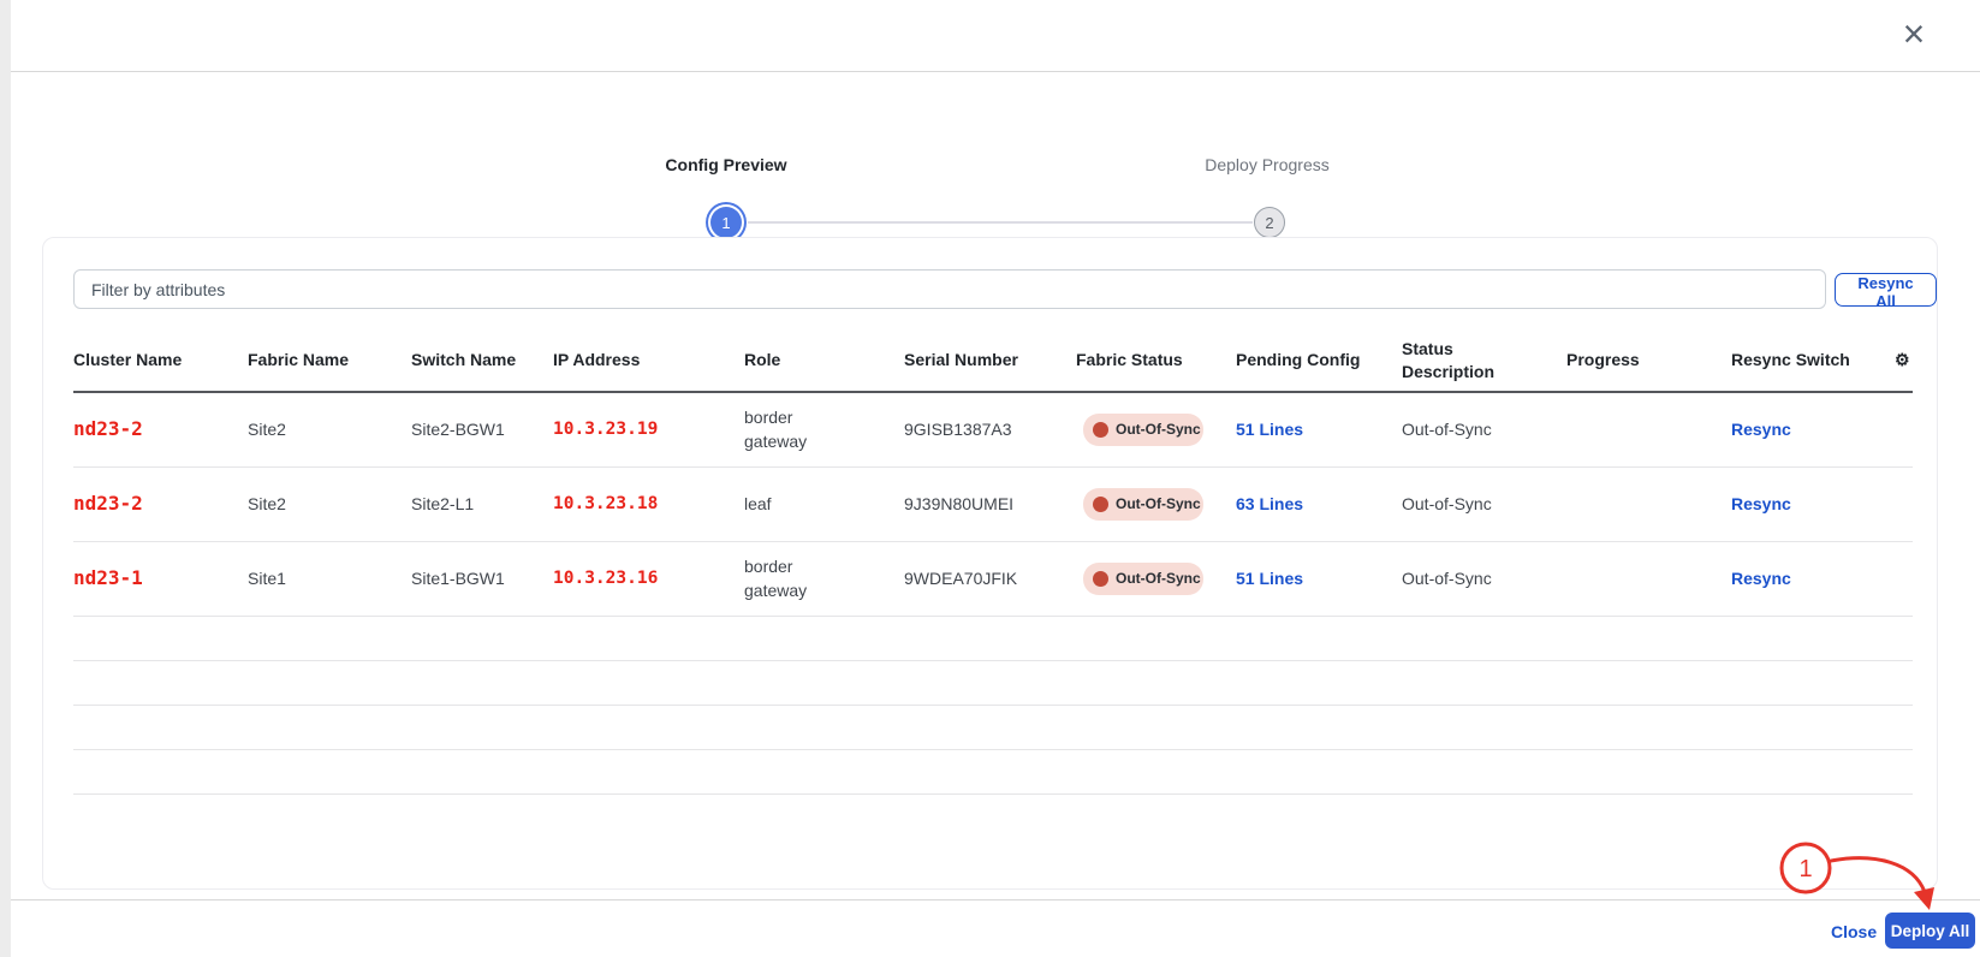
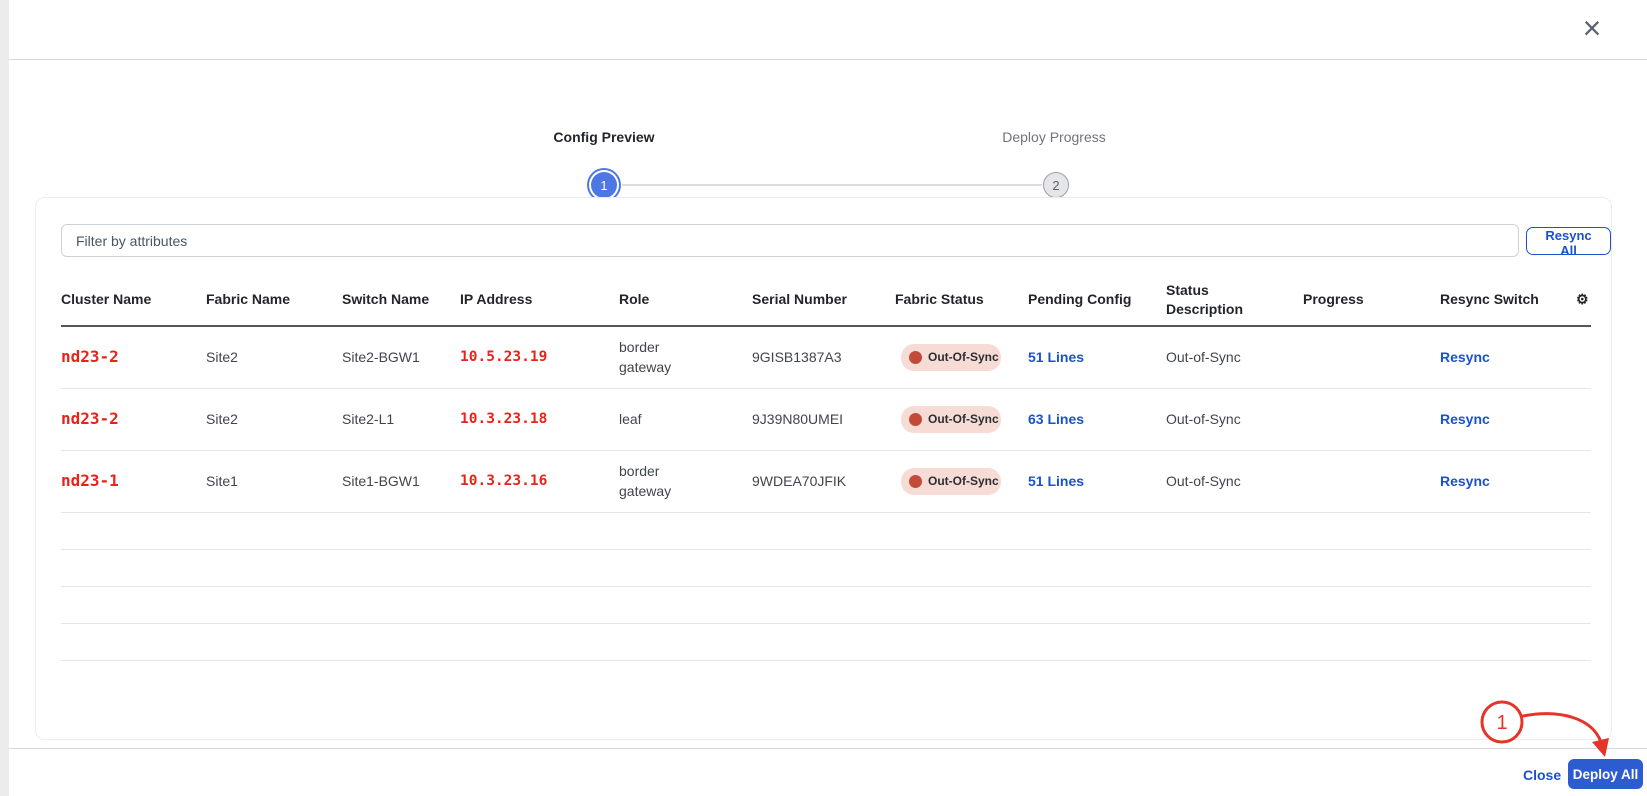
  ×
  1
  Config Preview
  2
  Deploy Progress
  Filter by attributes
  Resync All
  Cluster Name
  Fabric Name
  Switch Name
  IP Address
  Role
  Serial Number
  Fabric Status
  Pending Config
  Status Description
  Progress
  Resync Switch
  ⚙
  nd23-2
  Site2
  Site2-BGW1
- 10.3.23.19
+ 10.5.23.19
  border gateway
  9GISB1387A3
  Out-Of-Sync
  51 Lines
  Out-of-Sync
  Resync
  nd23-2
  Site2
  Site2-L1
  10.3.23.18
  leaf
  9J39N80UMEI
  Out-Of-Sync
  63 Lines
  Out-of-Sync
  Resync
  nd23-1
  Site1
  Site1-BGW1
  10.3.23.16
  border gateway
  9WDEA70JFIK
  Out-Of-Sync
  51 Lines
  Out-of-Sync
  Resync
  Close
  Deploy All
  1
